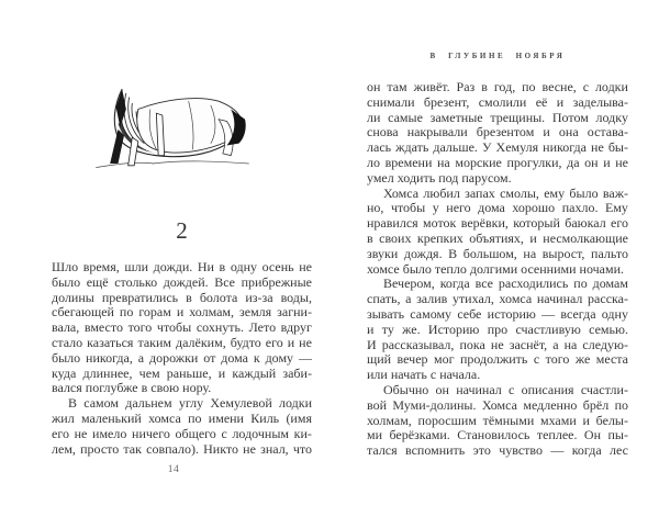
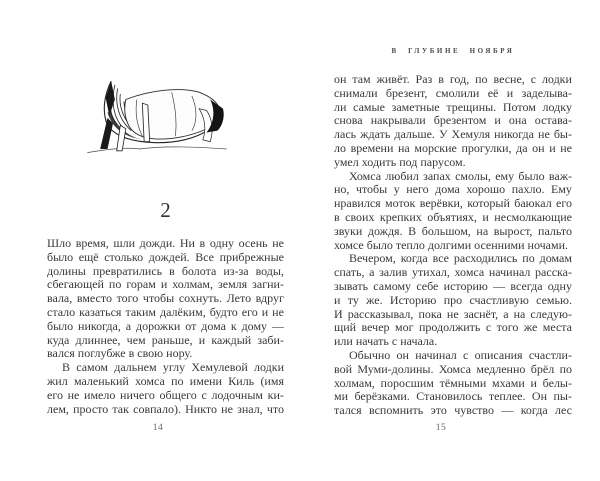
  2
  Шло
  время,
  шли
  дожди.
  Ни
  в
  одну
  осень
  не
  было
  ещё
  столько
  дождей.
  Все
  прибрежные
  долины
  превратились
  в
  болота
  из-за
  воды,
  сбегающей
  по
  горам
  и
  холмам,
  земля
  загни-
  вала,
  вместо
  того
  чтобы
  сохнуть.
  Лето
  вдруг
  стало
  казаться
  таким
  далёким,
  будто
  его
  и
  не
  было
  никогда,
  а
  дорожки
  от
  дома
  к
  дому
  —
  куда
  длиннее,
  чем
  раньше,
  и
  каждый
  заби-
  вался поглубже в свою нору.
  В
  самом
  дальнем
  углу
  Хемулевой
  лодки
  жил
  маленький
  хомса
  по
  имени
  Киль
  (имя
  его
  не
  имело
  ничего
  общего
  с
  лодочным
  ки-
  лем,
  просто
  так
  совпало).
  Никто
  не
  знал,
  что
  14
  В ГЛУБИНЕ НОЯБРЯ
  он
  там
  живёт.
  Раз
  в
  год,
  по
  весне,
  с
  лодки
  снимали
  брезент,
  смолили
  её
  и
  заделыва-
  ли
  самые
  заметные
  трещины.
  Потом
  лодку
  снова
  накрывали
  брезентом
  и
  она
  остава-
  лась
  ждать
  дальше.
  У
  Хемуля
  никогда
  не
  бы-
  ло
  времени
  на
  морские
  прогулки,
  да
  он
  и
  не
  умел ходить под парусом.
  Хомса
  любил
  запах
  смолы,
  ему
  было
  важ-
  но,
  чтобы
  у
  него
  дома
  хорошо
  пахло.
  Ему
  нравился
  моток
  верёвки,
  который
  баюкал
  его
  в
  своих
  крепких
  объятиях,
  и
  несмолкающие
  звуки
  дождя.
  В
  большом,
  на
  вырост,
  пальто
  хомсе было тепло долгими осенними ночами.
  Вечером,
  когда
  все
  расходились
  по
  домам
  спать,
  а
  залив
  утихал,
  хомса
  начинал
  расска-
  зывать
  самому
  себе
  историю
  —
  всегда
  одну
  и
  ту
  же.
  Историю
  про
  счастливую
  семью.
  И
  рассказывал,
  пока
  не
  заснёт,
  а
  на
  следую-
  щий
  вечер
  мог
  продолжить
  с
  того
  же
  места
  или начать с начала.
  Обычно
  он
  начинал
  с
  описания
  счастли-
  вой
  Муми-долины.
  Хомса
  медленно
  брёл
  по
  холмам,
  поросшим
  тёмными
  мхами
  и
  белы-
  ми
  берёзками.
  Становилось
  теплее.
  Он
  пы-
  тался
  вспомнить
  это
  чувство
  —
  когда
  лес
+ 15
